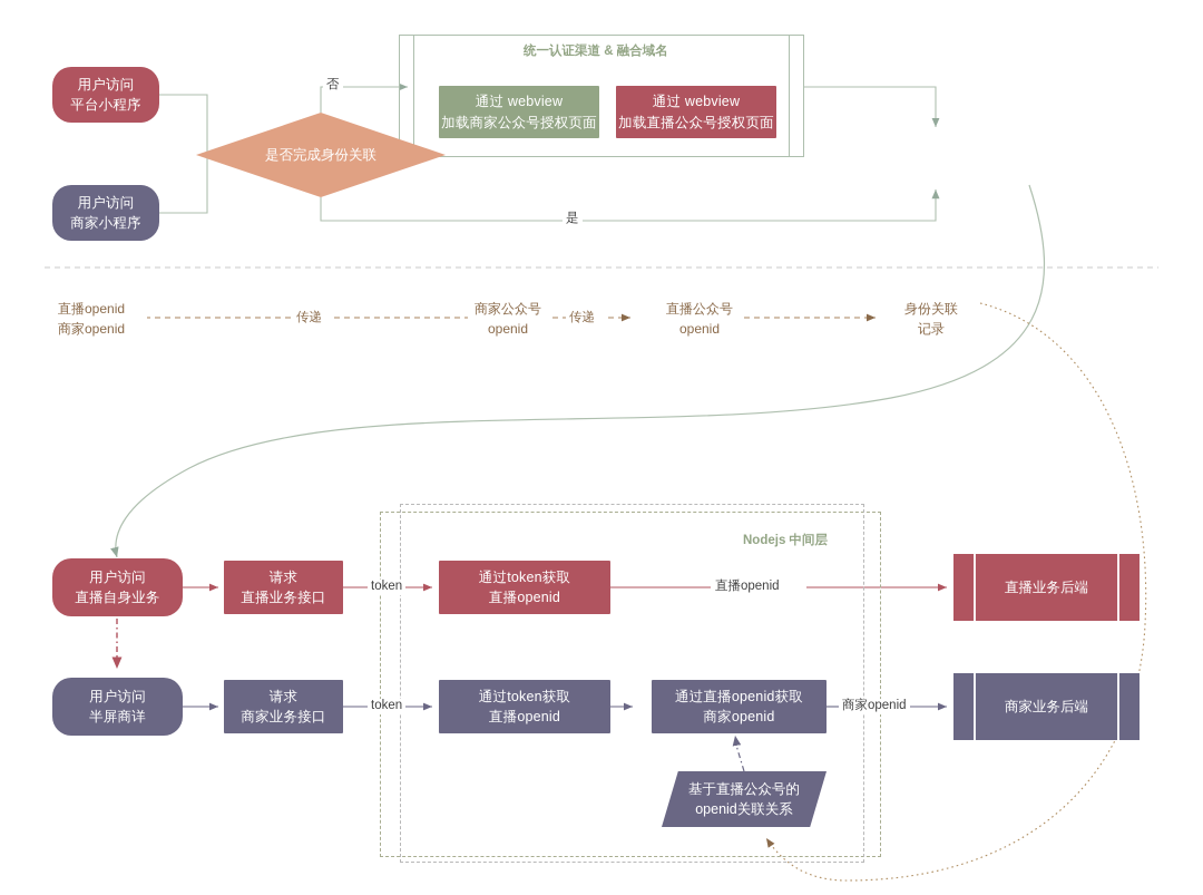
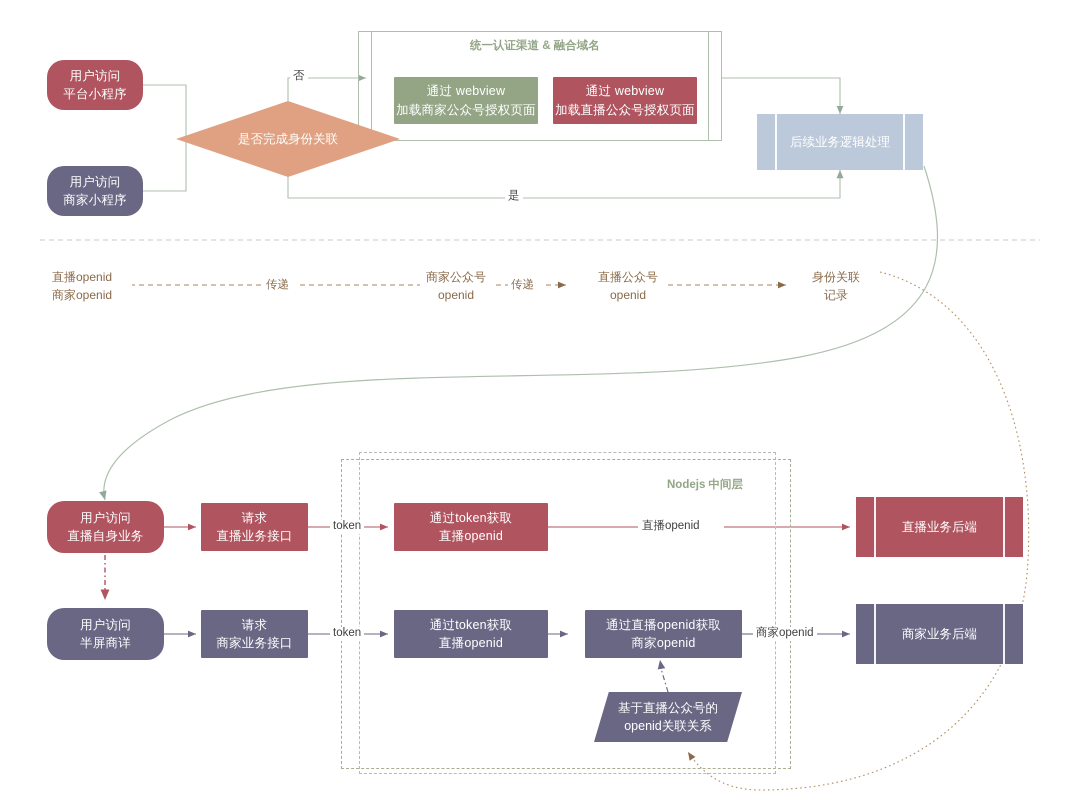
  用户访问
  平台小程序
  用户访问
  商家小程序
  是否完成身份关联
  统一认证渠道 & 融合域名
  通过 webview
  加载商家公众号授权页面
  通过 webview
  加载直播公众号授权页面
+ 后续业务逻辑处理
  否
  是
  直播openid
  商家openid
  商家公众号
  openid
  直播公众号
  openid
  身份关联
  记录
  传递
  传递
  Nodejs 中间层
  用户访问
  直播自身业务
  请求
  直播业务接口
  通过token获取
  直播openid
  直播业务后端
  token
  直播openid
  用户访问
  半屏商详
  请求
  商家业务接口
  通过token获取
  直播openid
  通过直播openid获取
  商家openid
  商家业务后端
  token
  商家openid
  基于直播公众号的
  openid关联关系
